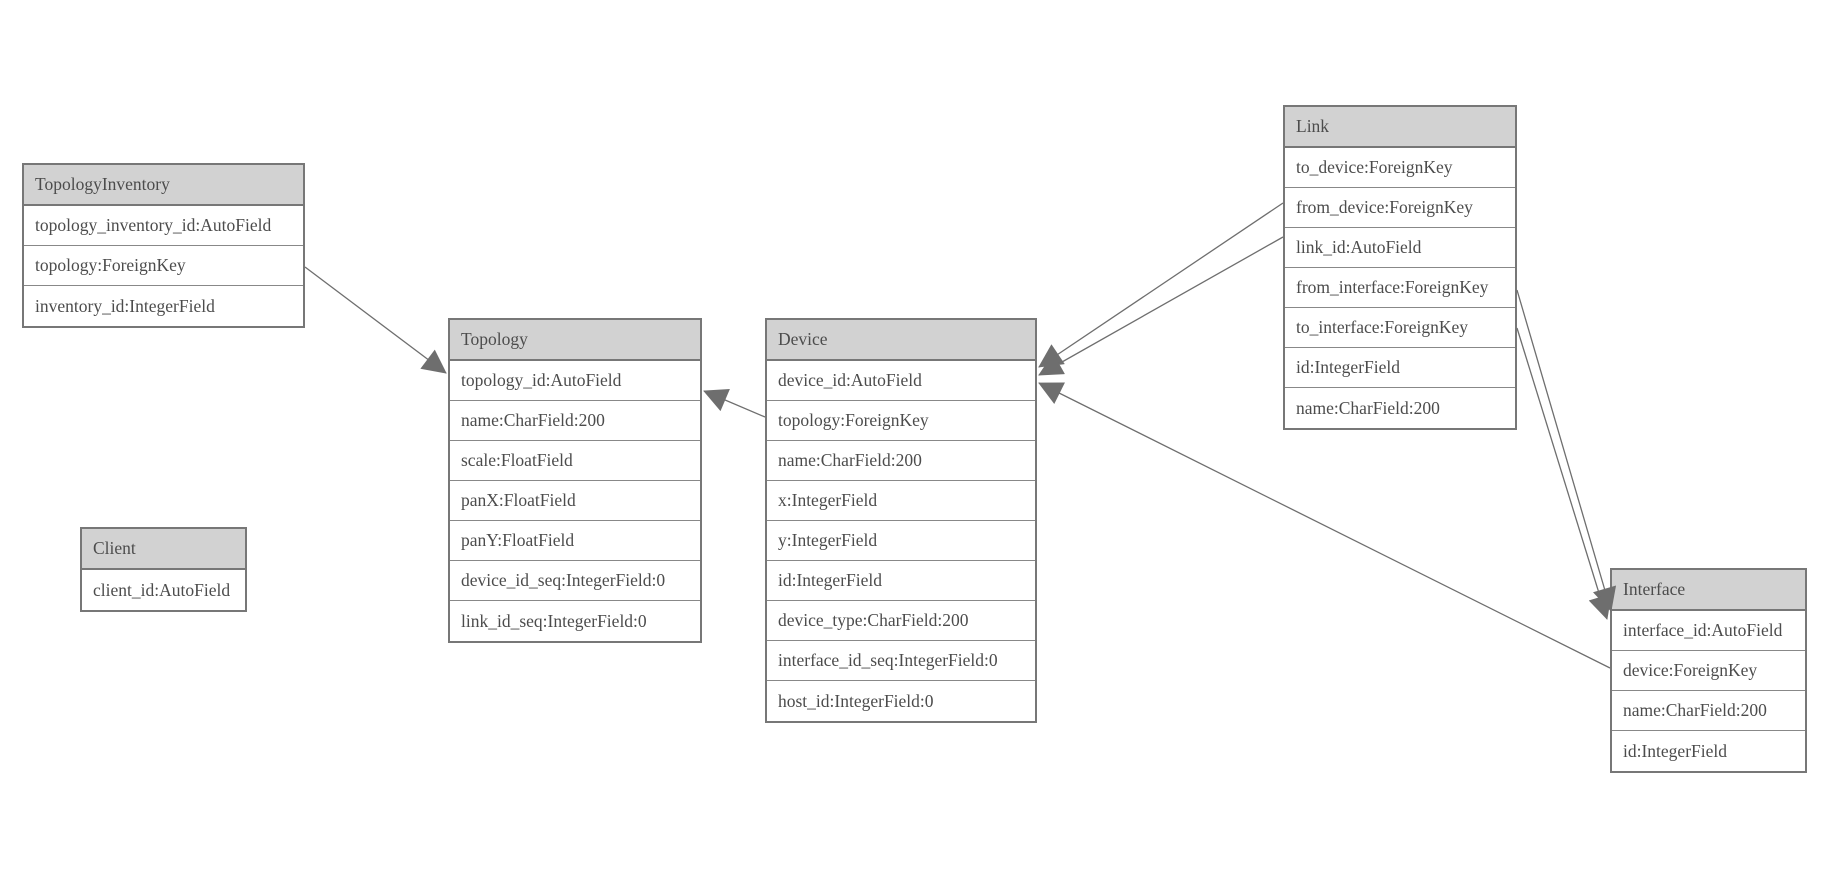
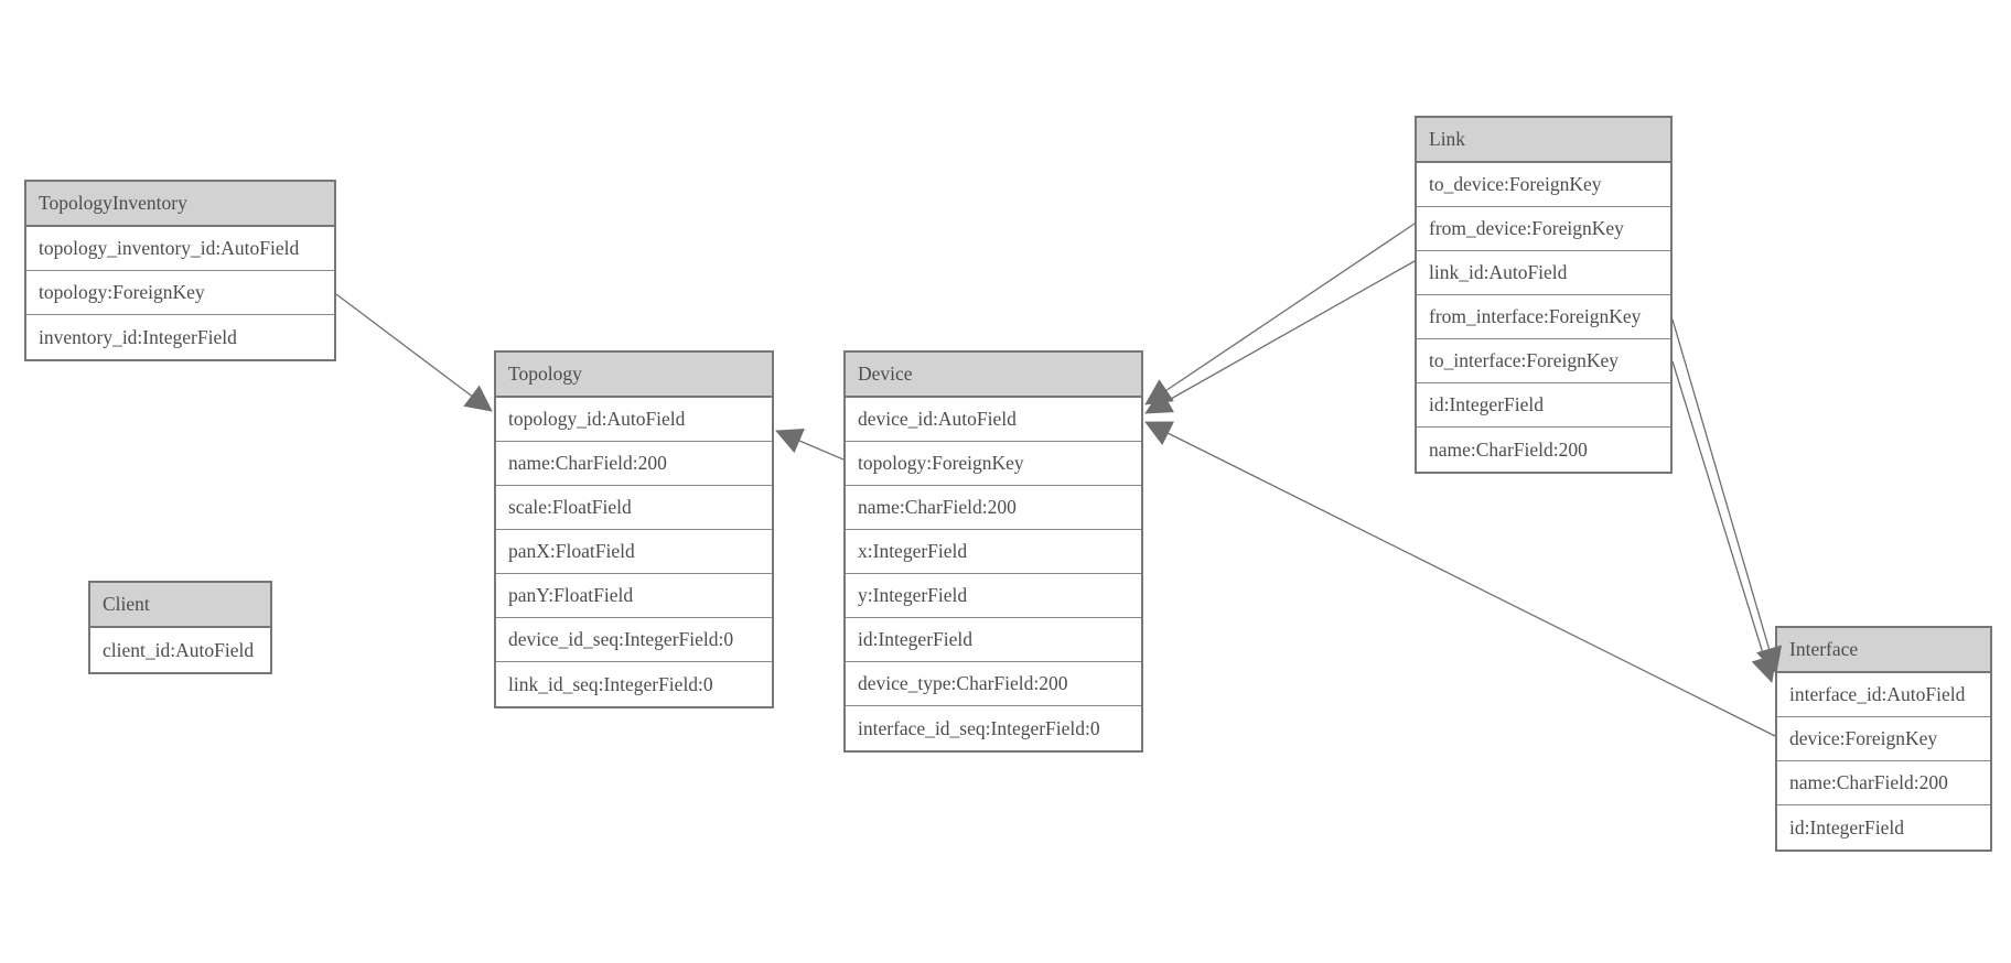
  TopologyInventory
  topology_inventory_id:AutoField
  topology:ForeignKey
  inventory_id:IntegerField
  Topology
  topology_id:AutoField
  name:CharField:200
  scale:FloatField
  panX:FloatField
  panY:FloatField
  device_id_seq:IntegerField:0
  link_id_seq:IntegerField:0
  Client
  client_id:AutoField
  Device
  device_id:AutoField
  topology:ForeignKey
  name:CharField:200
  x:IntegerField
  y:IntegerField
  id:IntegerField
  device_type:CharField:200
  interface_id_seq:IntegerField:0
- host_id:IntegerField:0
  Link
  to_device:ForeignKey
  from_device:ForeignKey
  link_id:AutoField
  from_interface:ForeignKey
  to_interface:ForeignKey
  id:IntegerField
  name:CharField:200
  Interface
  interface_id:AutoField
  device:ForeignKey
  name:CharField:200
  id:IntegerField
